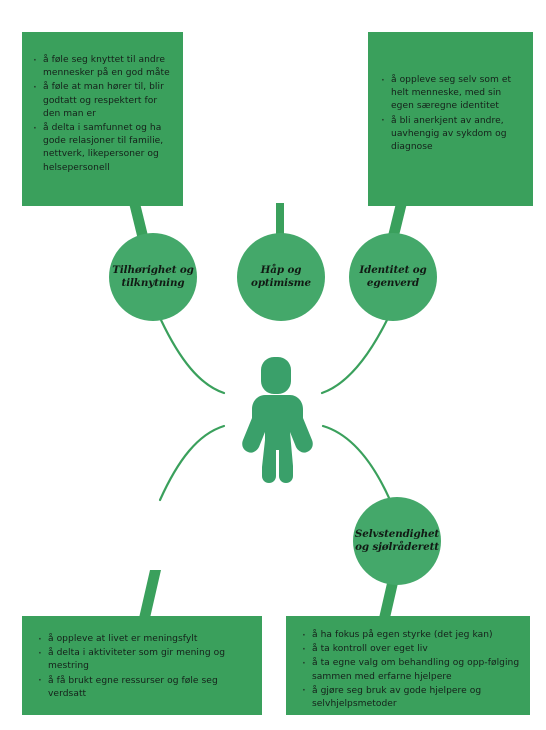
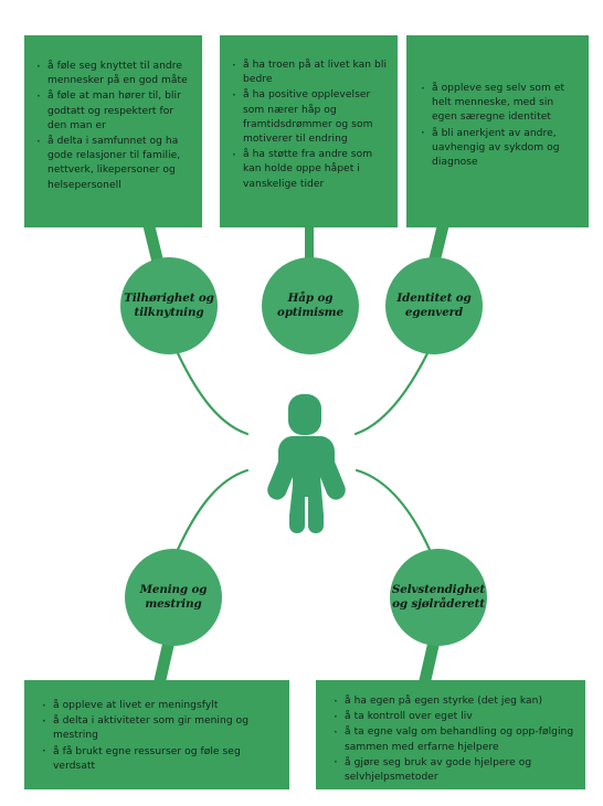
  å føle seg knyttet til andre mennesker på en god måte
  å føle at man hører til, blir godtatt og respektert for den man er
  å delta i samfunnet og ha gode relasjoner til familie, nettverk, likepersoner og helsepersonell
+ å ha troen på at livet kan bli bedre
+ å ha positive opplevelser som nærer håp og framtidsdrømmer og som motiverer til endring
+ å ha støtte fra andre som kan holde oppe håpet i vanskelige tider
  å oppleve seg selv som et helt menneske, med sin egen særegne identitet
  å bli anerkjent av andre, uavhengig av sykdom og diagnose
  Tilhørighet og
  tilknytning
  Håp og
  optimisme
  Identitet og
  egenverd
+ Mening og
+ mestring
  Selvstendighet
  og sjølråderett
  å oppleve at livet er meningsfylt
  å delta i aktiviteter som gir mening og mestring
  å få brukt egne ressurser og føle seg verdsatt
- å ha fokus på egen styrke (det jeg kan)
+ å ha egen på egen styrke (det jeg kan)
  å ta kontroll over eget liv
  å ta egne valg om behandling og opp-følging sammen med erfarne hjelpere
  å gjøre seg bruk av gode hjelpere og selvhjelpsmetoder
